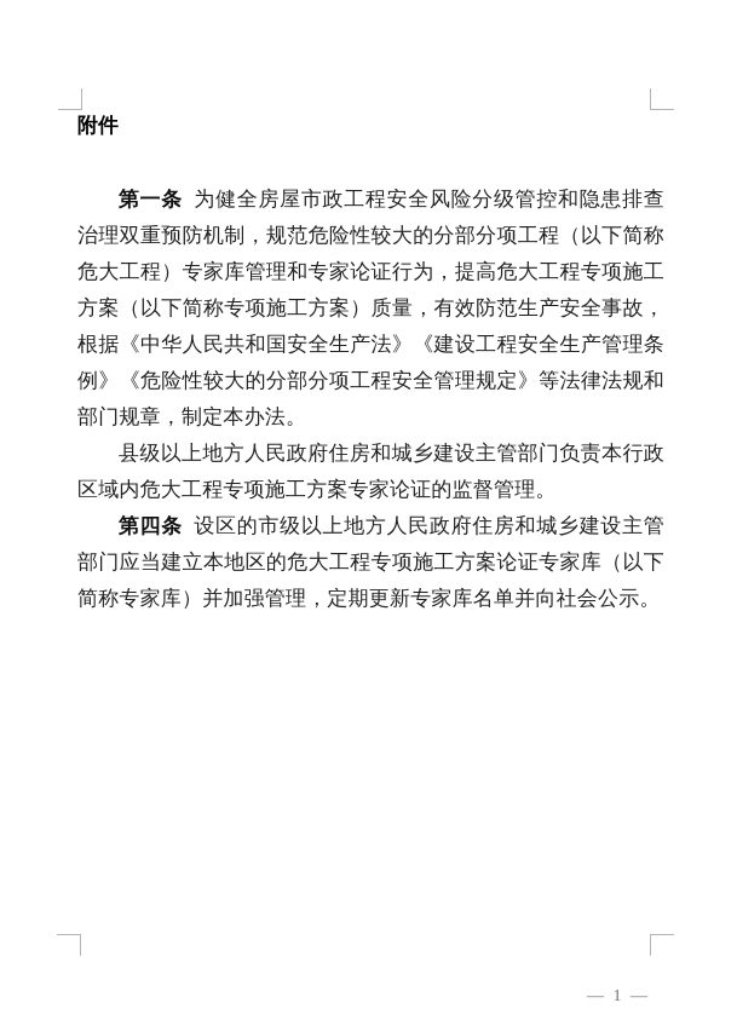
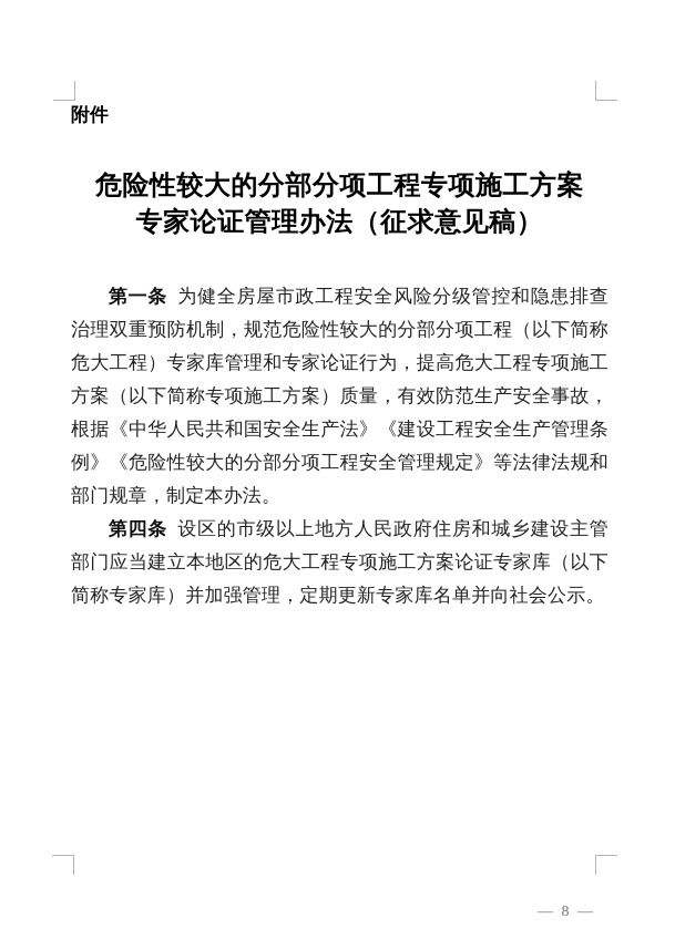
  附件
+ 危险性较大的分部分项工程专项施工方案
+ 专家论证管理办法（征求意见稿）
  第一条 为健全房屋市政工程安全风险分级管控和隐患排查治理双重预防机制，规范危险性较大的分部分项工程（以下简称危大工程）专家库管理和专家论证行为，提高危大工程专项施工方案（以下简称专项施工方案）质量，有效防范生产安全事故，根据《中华人民共和国安全生产法》《建设工程安全生产管理条例》《危险性较大的分部分项工程安全管理规定》等法律法规和部门规章，制定本办法。
- 县级以上地方人民政府住房和城乡建设主管部门负责本行政区域内危大工程专项施工方案专家论证的监督管理。
  第四条 设区的市级以上地方人民政府住房和城乡建设主管部门应当建立本地区的危大工程专项施工方案论证专家库（以下简称专家库）并加强管理，定期更新专家库名单并向社会公示。
- — 1 —
+ — 8 —
